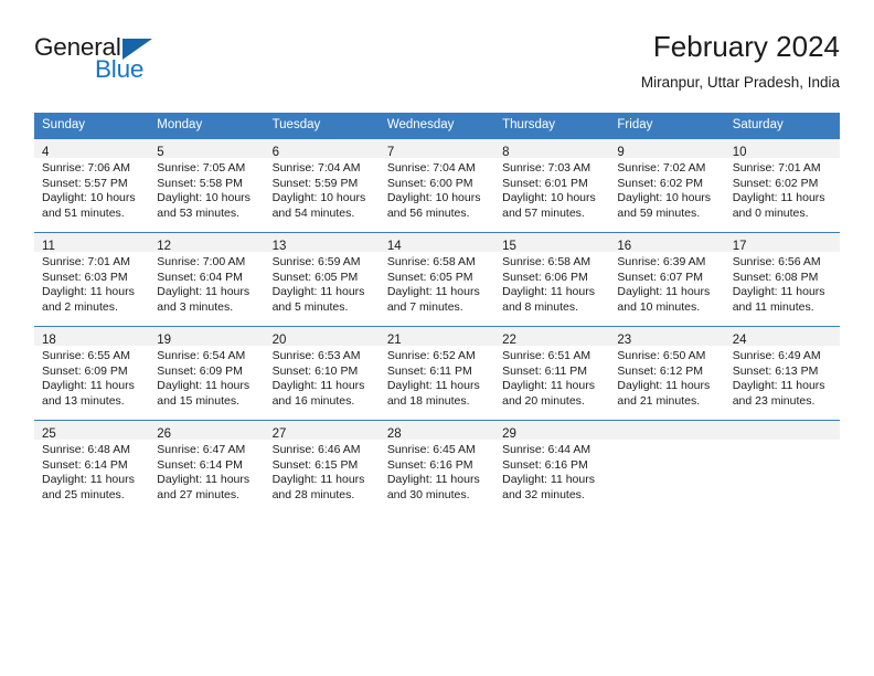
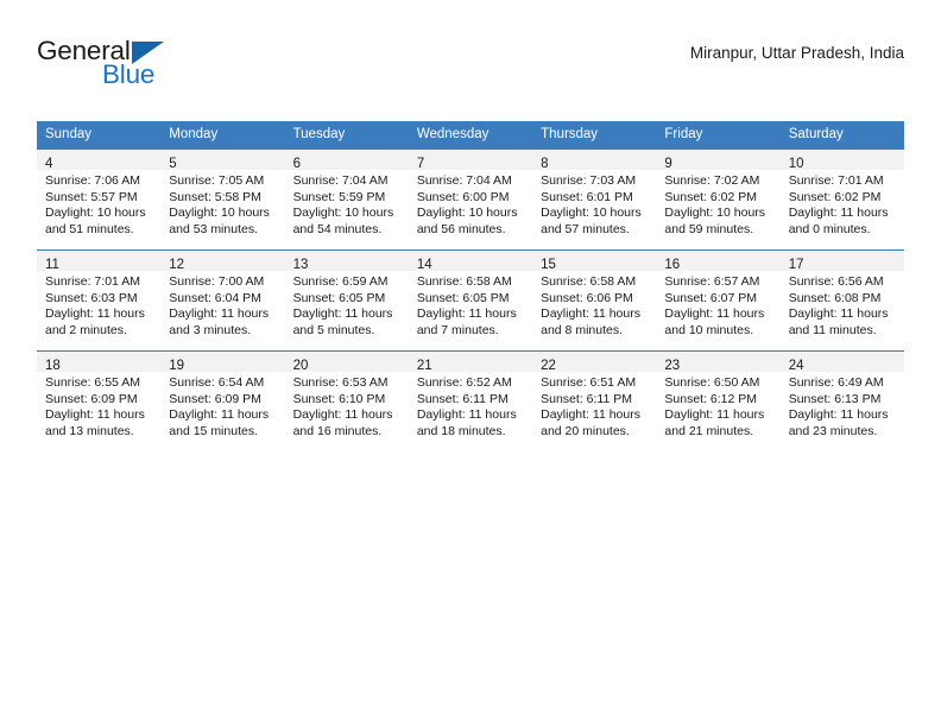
  General
  Blue
- February 2024
  Miranpur, Uttar Pradesh, India
  Sunday	Monday	Tuesday	Wednesday	Thursday	Friday	Saturday
  4Sunrise: 7:06 AMSunset: 5:57 PMDaylight: 10 hoursand 51 minutes.	5Sunrise: 7:05 AMSunset: 5:58 PMDaylight: 10 hoursand 53 minutes.	6Sunrise: 7:04 AMSunset: 5:59 PMDaylight: 10 hoursand 54 minutes.	7Sunrise: 7:04 AMSunset: 6:00 PMDaylight: 10 hoursand 56 minutes.	8Sunrise: 7:03 AMSunset: 6:01 PMDaylight: 10 hoursand 57 minutes.	9Sunrise: 7:02 AMSunset: 6:02 PMDaylight: 10 hoursand 59 minutes.	10Sunrise: 7:01 AMSunset: 6:02 PMDaylight: 11 hoursand 0 minutes.
- 11Sunrise: 7:01 AMSunset: 6:03 PMDaylight: 11 hoursand 2 minutes.	12Sunrise: 7:00 AMSunset: 6:04 PMDaylight: 11 hoursand 3 minutes.	13Sunrise: 6:59 AMSunset: 6:05 PMDaylight: 11 hoursand 5 minutes.	14Sunrise: 6:58 AMSunset: 6:05 PMDaylight: 11 hoursand 7 minutes.	15Sunrise: 6:58 AMSunset: 6:06 PMDaylight: 11 hoursand 8 minutes.	16Sunrise: 6:39 AMSunset: 6:07 PMDaylight: 11 hoursand 10 minutes.	17Sunrise: 6:56 AMSunset: 6:08 PMDaylight: 11 hoursand 11 minutes.
+ 11Sunrise: 7:01 AMSunset: 6:03 PMDaylight: 11 hoursand 2 minutes.	12Sunrise: 7:00 AMSunset: 6:04 PMDaylight: 11 hoursand 3 minutes.	13Sunrise: 6:59 AMSunset: 6:05 PMDaylight: 11 hoursand 5 minutes.	14Sunrise: 6:58 AMSunset: 6:05 PMDaylight: 11 hoursand 7 minutes.	15Sunrise: 6:58 AMSunset: 6:06 PMDaylight: 11 hoursand 8 minutes.	16Sunrise: 6:57 AMSunset: 6:07 PMDaylight: 11 hoursand 10 minutes.	17Sunrise: 6:56 AMSunset: 6:08 PMDaylight: 11 hoursand 11 minutes.
  18Sunrise: 6:55 AMSunset: 6:09 PMDaylight: 11 hoursand 13 minutes.	19Sunrise: 6:54 AMSunset: 6:09 PMDaylight: 11 hoursand 15 minutes.	20Sunrise: 6:53 AMSunset: 6:10 PMDaylight: 11 hoursand 16 minutes.	21Sunrise: 6:52 AMSunset: 6:11 PMDaylight: 11 hoursand 18 minutes.	22Sunrise: 6:51 AMSunset: 6:11 PMDaylight: 11 hoursand 20 minutes.	23Sunrise: 6:50 AMSunset: 6:12 PMDaylight: 11 hoursand 21 minutes.	24Sunrise: 6:49 AMSunset: 6:13 PMDaylight: 11 hoursand 23 minutes.
- 25Sunrise: 6:48 AMSunset: 6:14 PMDaylight: 11 hoursand 25 minutes.	26Sunrise: 6:47 AMSunset: 6:14 PMDaylight: 11 hoursand 27 minutes.	27Sunrise: 6:46 AMSunset: 6:15 PMDaylight: 11 hoursand 28 minutes.	28Sunrise: 6:45 AMSunset: 6:16 PMDaylight: 11 hoursand 30 minutes.	29Sunrise: 6:44 AMSunset: 6:16 PMDaylight: 11 hoursand 32 minutes.
